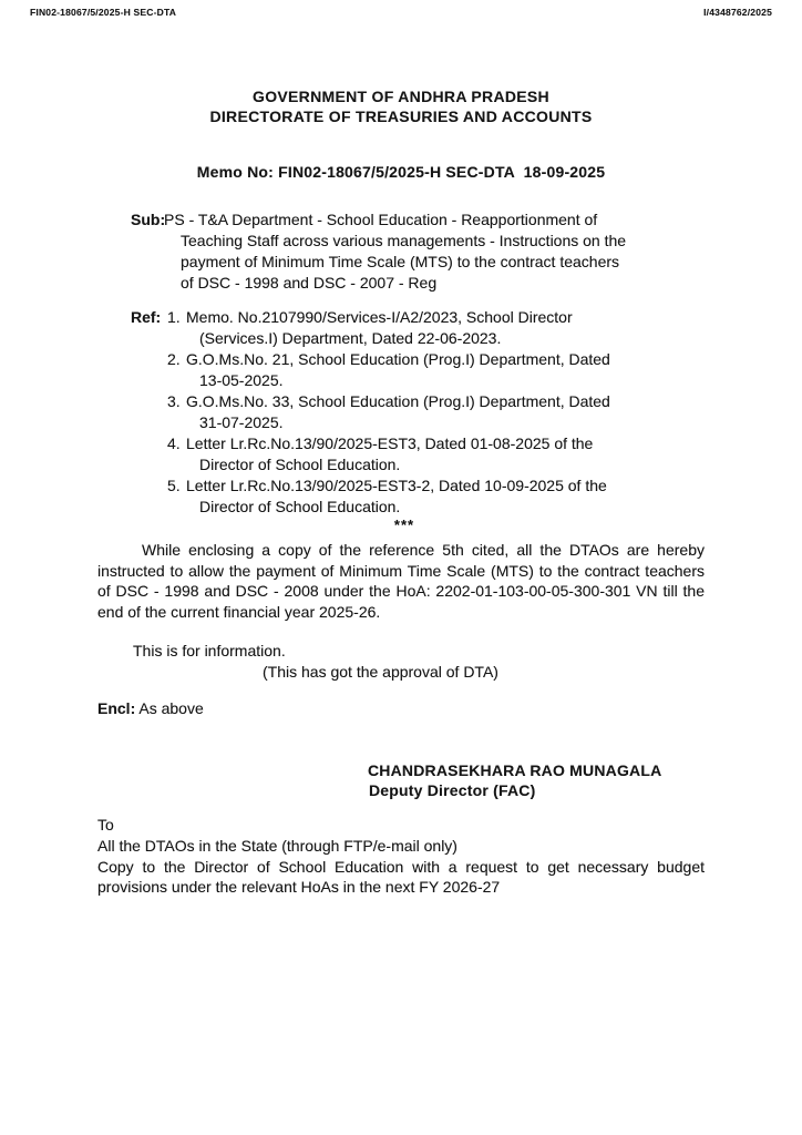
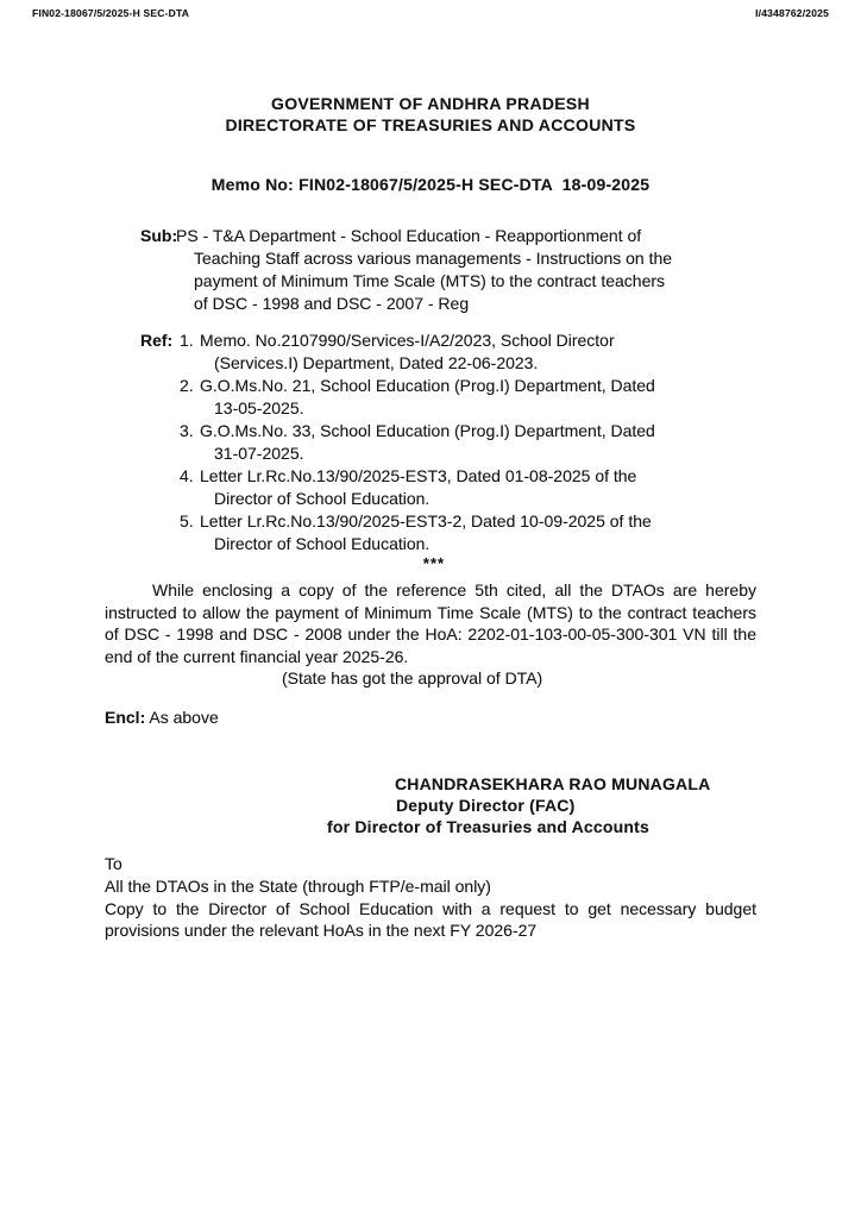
  FIN02-18067/5/2025-H SEC-DTA
  I/4348762/2025
  GOVERNMENT OF ANDHRA PRADESH
  DIRECTORATE OF TREASURIES AND ACCOUNTS
  Memo No: FIN02-18067/5/2025-H SEC-DTA 18-09-2025
  Sub:
  PS - T&A Department - School Education - Reapportionment of Teaching Staff across various managements - Instructions on the payment of Minimum Time Scale (MTS) to the contract teachers of DSC - 1998 and DSC - 2007 - Reg
  Ref:
  1.
  Memo. No.2107990/Services-I/A2/2023, School Director (Services.I) Department, Dated 22-06-2023.
  2.
  G.O.Ms.No. 21, School Education (Prog.I) Department, Dated 13-05-2025.
  3.
  G.O.Ms.No. 33, School Education (Prog.I) Department, Dated 31-07-2025.
  4.
  Letter Lr.Rc.No.13/90/2025-EST3, Dated 01-08-2025 of the Director of School Education.
  5.
  Letter Lr.Rc.No.13/90/2025-EST3-2, Dated 10-09-2025 of the Director of School Education.
  ***
  While enclosing a copy of the reference 5th cited, all the DTAOs are hereby instructed to allow the payment of Minimum Time Scale (MTS) to the contract teachers of DSC - 1998 and DSC - 2008 under the HoA: 2202-01-103-00-05-300-301 VN till the end of the current financial year 2025-26.
- This is for information.
- (This has got the approval of DTA)
+ (State has got the approval of DTA)
  Encl: As above
  CHANDRASEKHARA RAO MUNAGALA
  Deputy Director (FAC)
+ for Director of Treasuries and Accounts
  To
  All the DTAOs in the State (through FTP/e-mail only)
  Copy to the Director of School Education with a request to get necessary budget provisions under the relevant HoAs in the next FY 2026-27
